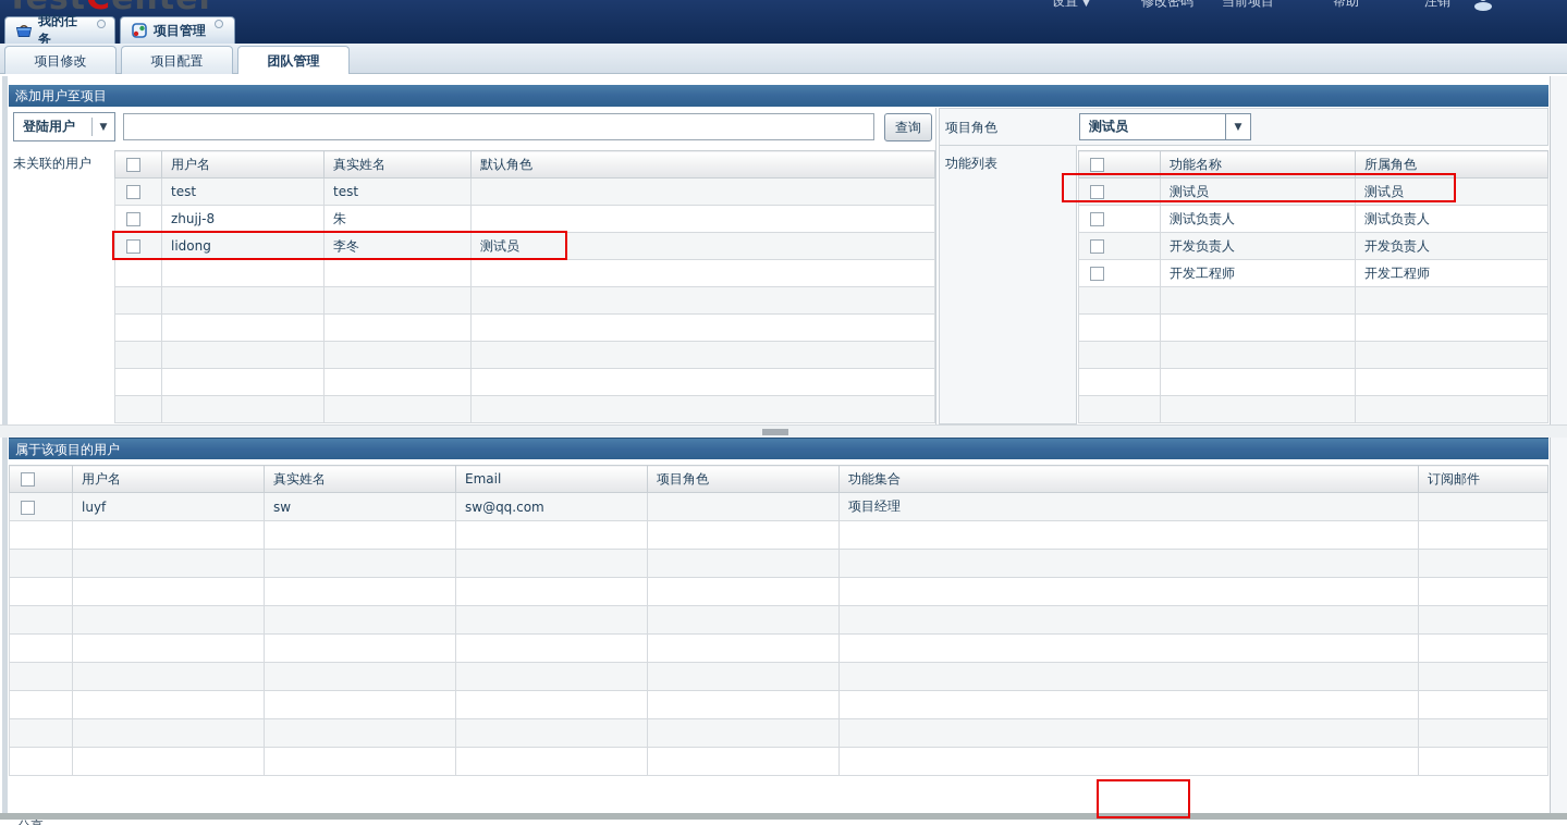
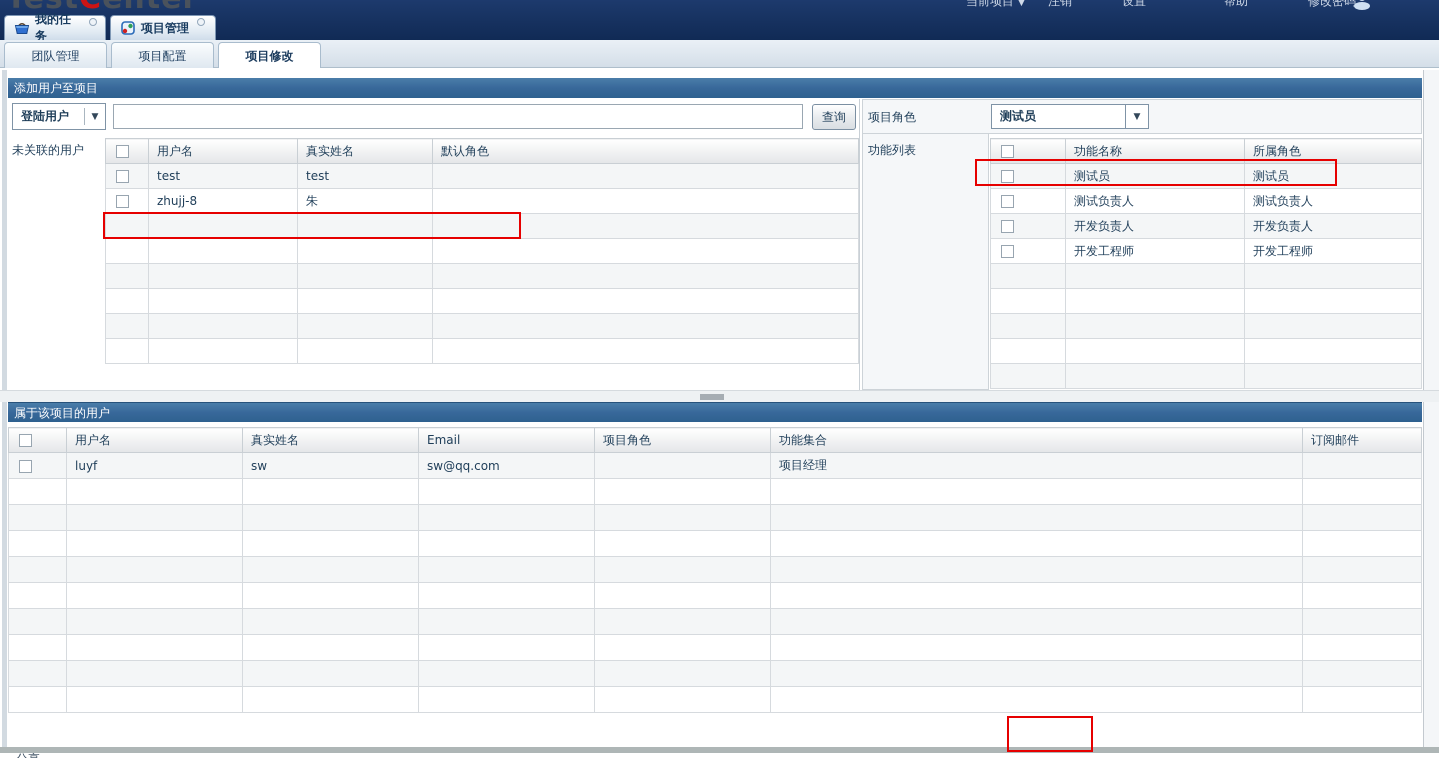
- 设置 ▼
+ 当前项目 ▼
- 修改密码
+ 注销
- 当前项目
+ 设置
  帮助
- 注销
+ 修改密码
  我的任务
  项目管理
- 项目修改
+ 团队管理
  项目配置
- 团队管理
+ 项目修改
  添加用户至项目
  登陆用户
  ▼
  查询
  未关联的用户
  	用户名	真实姓名	默认角色
  	test	test
  	zhujj-8	朱
- 	lidong	李冬	测试员
  项目角色
  测试员
  ▼
  功能列表
  	功能名称	所属角色
  	测试员	测试员
  	测试负责人	测试负责人
  	开发负责人	开发负责人
  	开发工程师	开发工程师
  属于该项目的用户
  	用户名	真实姓名	Email	项目角色	功能集合	订阅邮件
  	luyf	sw	sw@qq.com		项目经理
